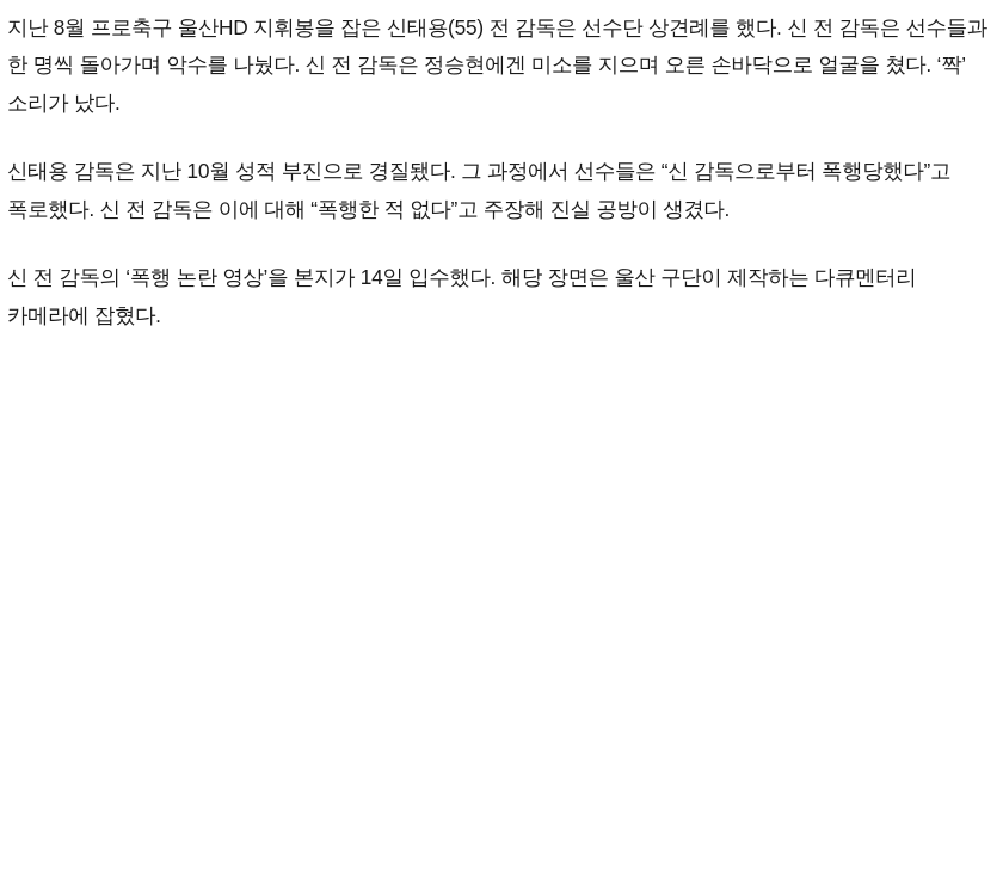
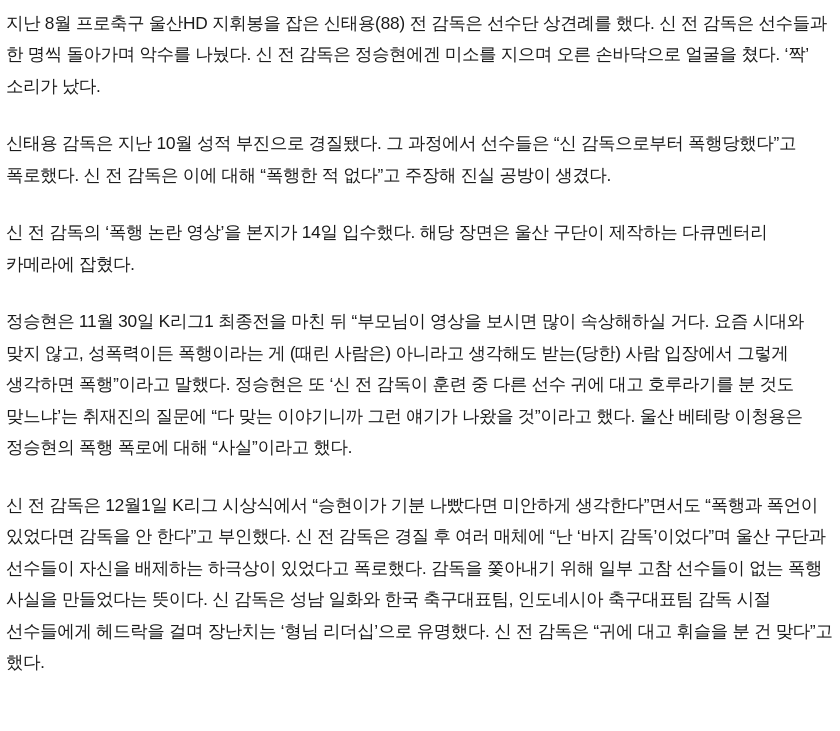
- 지난 8월 프로축구 울산HD 지휘봉을 잡은 신태용(55) 전 감독은 선수단 상견례를 했다. 신 전 감독은 선수들과 한 명씩 돌아가며 악수를 나눴다. 신 전 감독은 정승현에겐 미소를 지으며 오른 손바닥으로 얼굴을 쳤다. ‘짝’ 소리가 났다.
+ 지난 8월 프로축구 울산HD 지휘봉을 잡은 신태용(88) 전 감독은 선수단 상견례를 했다. 신 전 감독은 선수들과 한 명씩 돌아가며 악수를 나눴다. 신 전 감독은 정승현에겐 미소를 지으며 오른 손바닥으로 얼굴을 쳤다. ‘짝’ 소리가 났다.
  신태용 감독은 지난 10월 성적 부진으로 경질됐다. 그 과정에서 선수들은 “신 감독으로부터 폭행당했다”고 폭로했다. 신 전 감독은 이에 대해 “폭행한 적 없다”고 주장해 진실 공방이 생겼다.
  신 전 감독의 ‘폭행 논란 영상’을 본지가 14일 입수했다. 해당 장면은 울산 구단이 제작하는 다큐멘터리 카메라에 잡혔다.
+ 정승현은 11월 30일 K리그1 최종전을 마친 뒤 “부모님이 영상을 보시면 많이 속상해하실 거다. 요즘 시대와 맞지 않고, 성폭력이든 폭행이라는 게 (때린 사람은) 아니라고 생각해도 받는(당한) 사람 입장에서 그렇게 생각하면 폭행”이라고 말했다. 정승현은 또 ‘신 전 감독이 훈련 중 다른 선수 귀에 대고 호루라기를 분 것도 맞느냐’는 취재진의 질문에 “다 맞는 이야기니까 그런 얘기가 나왔을 것”이라고 했다. 울산 베테랑 이청용은 정승현의 폭행 폭로에 대해 “사실”이라고 했다.
+ 신 전 감독은 12월1일 K리그 시상식에서 “승현이가 기분 나빴다면 미안하게 생각한다”면서도 “폭행과 폭언이 있었다면 감독을 안 한다”고 부인했다. 신 전 감독은 경질 후 여러 매체에 “난 ‘바지 감독’이었다”며 울산 구단과 선수들이 자신을 배제하는 하극상이 있었다고 폭로했다. 감독을 쫓아내기 위해 일부 고참 선수들이 없는 폭행 사실을 만들었다는 뜻이다. 신 감독은 성남 일화와 한국 축구대표팀, 인도네시아 축구대표팀 감독 시절 선수들에게 헤드락을 걸며 장난치는 ‘형님 리더십’으로 유명했다. 신 전 감독은 “귀에 대고 휘슬을 분 건 맞다”고 했다.
